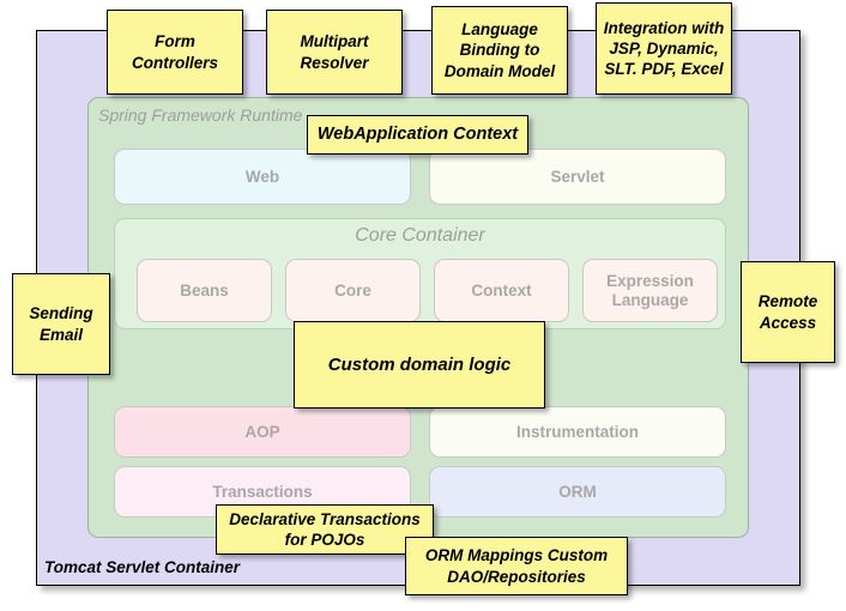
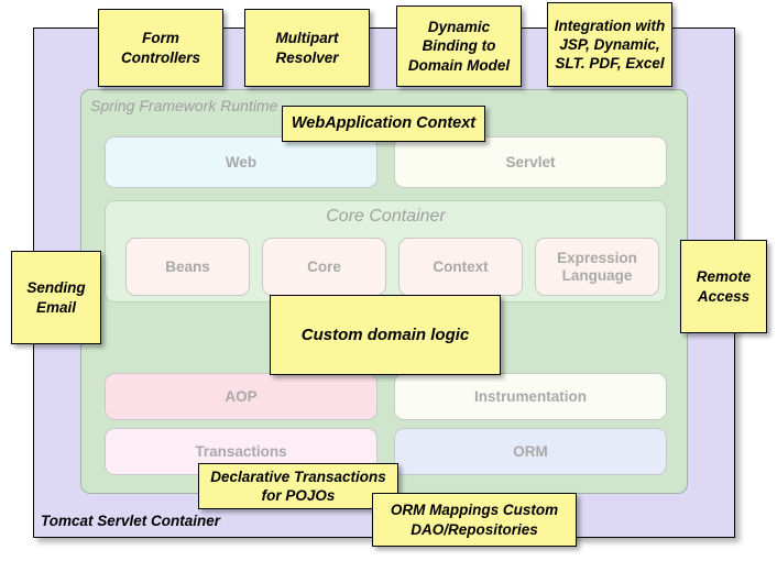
  Spring Framework Runtime
  Web
  Servlet
  Core Container
  Beans
  Core
  Context
  Expression Language
  AOP
  Instrumentation
  Transactions
  ORM
  Tomcat Servlet Container
  Form Controllers
  Multipart Resolver
- Language Binding to Domain Model
+ Dynamic Binding to Domain Model
  Integration with JSP, Dynamic, SLT. PDF, Excel
  WebApplication Context
  Sending Email
  Remote Access
  Custom domain logic
  Declarative Transactions for POJOs
  ORM Mappings Custom DAO/Repositories
